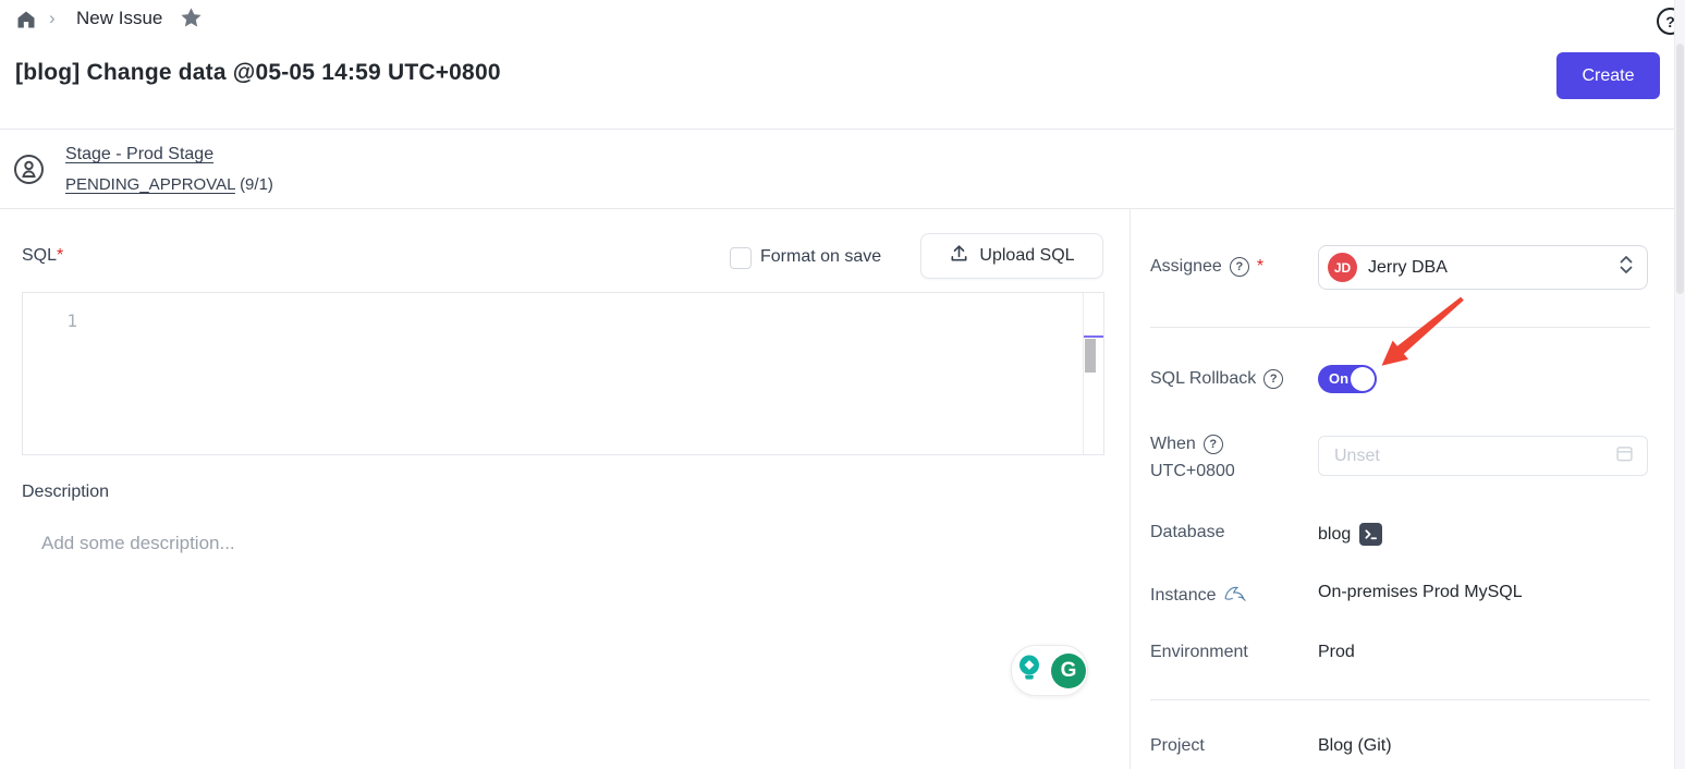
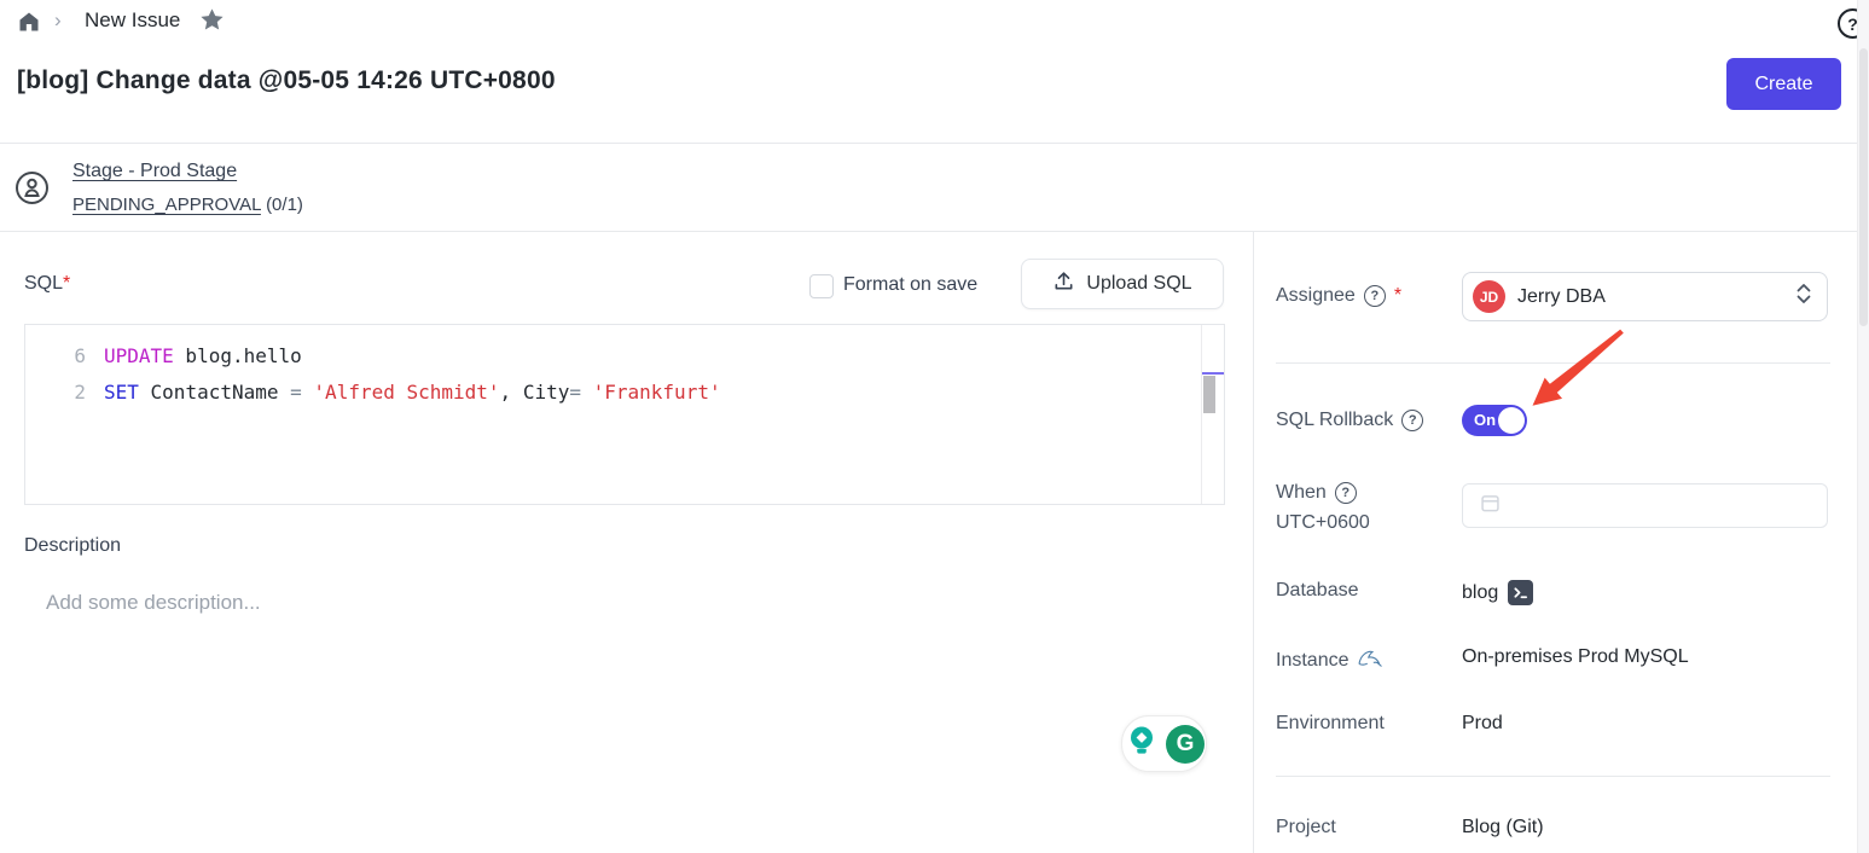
  ›
  New Issue
  ?
- [blog] Change data @05-05 14:59 UTC+0800
+ [blog] Change data @05-05 14:26 UTC+0800
  Create
  Stage - Prod Stage
- PENDING_APPROVAL (9/1)
+ PENDING_APPROVAL (0/1)
  SQL*
  Format on save
  Upload SQL
- 1
+ 6
+ UPDATE blog.hello
+ 2
+ SET ContactName = 'Alfred Schmidt', City= 'Frankfurt'
  Description
  Add some description...
  G
  Assignee
  ?
  *
  JD
  Jerry DBA
  SQL Rollback
  ?
  On
  When
  ?
- UTC+0800
+ UTC+0600
- Unset
  Database
  blog
  Instance
  On-premises Prod MySQL
  Environment
  Prod
  Project
  Blog (Git)
